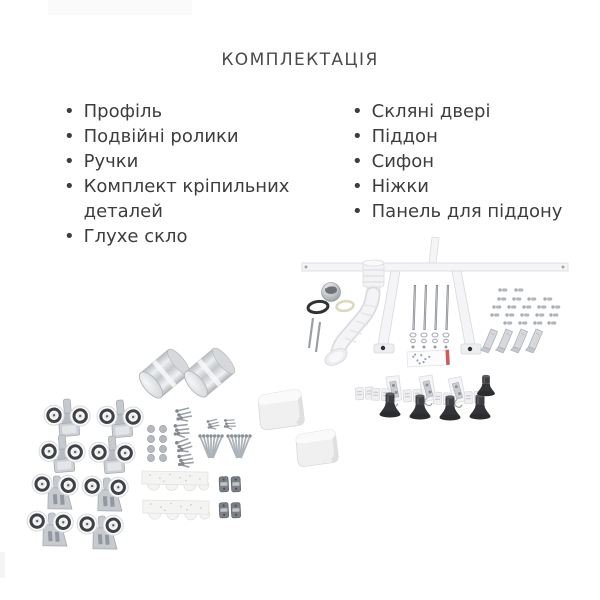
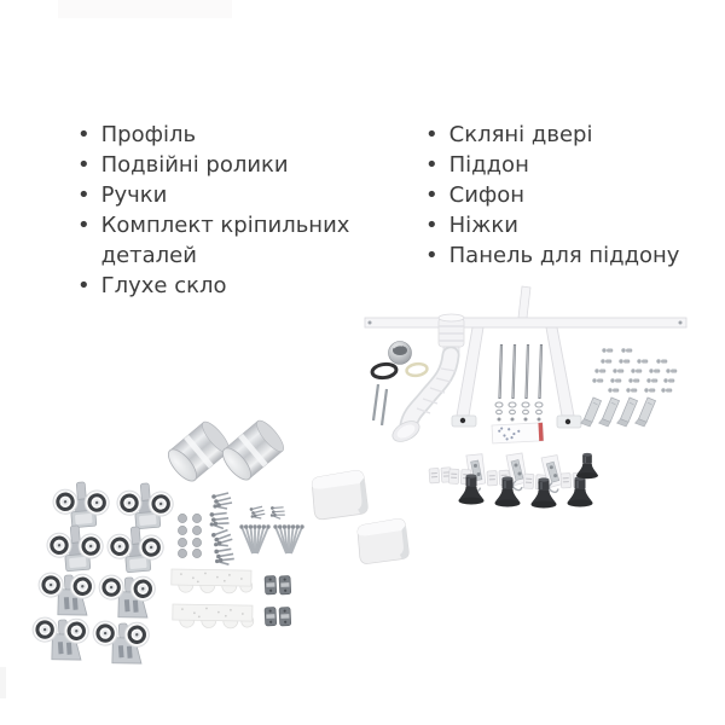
- КОМПЛЕКТАЦІЯ
  •
  Профіль
  •
  Подвійні ролики
  •
  Ручки
  •
  Комплект кріпильних деталей
  •
  Глухе скло
  •
  Скляні двері
  •
  Піддон
  •
  Сифон
  •
  Ніжки
  •
  Панель для піддону
